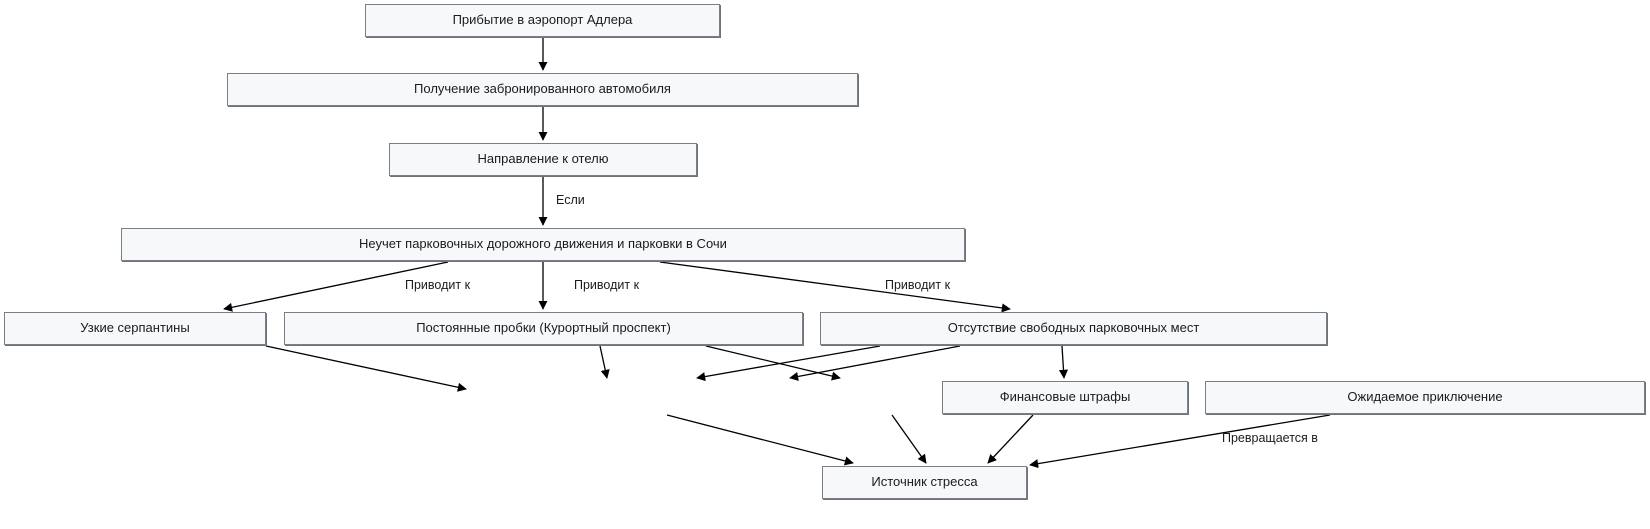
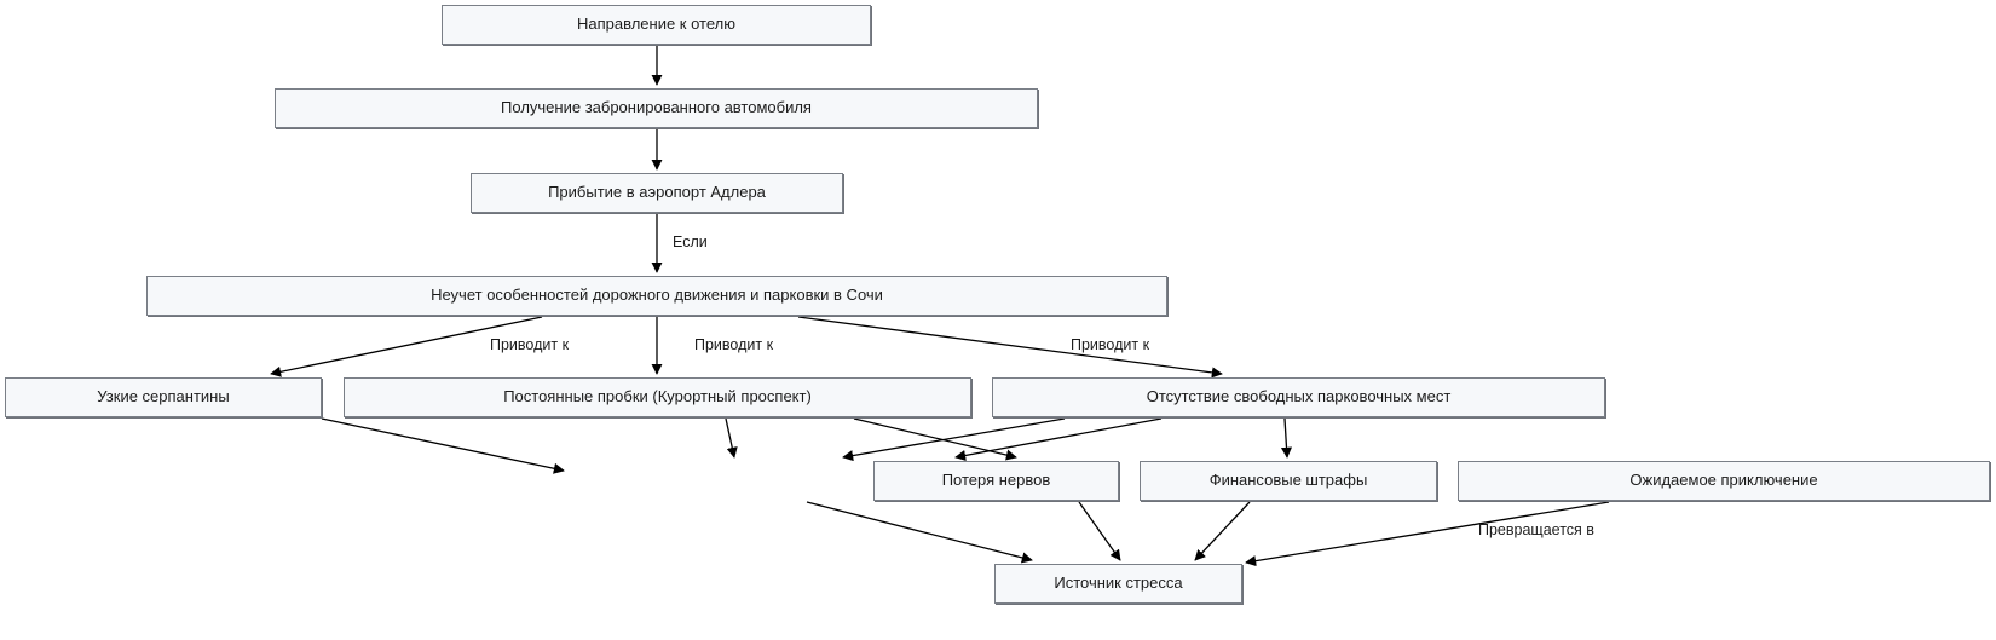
- Прибытие в аэропорт Адлера
+ Направление к отелю
  Получение забронированного автомобиля
- Направление к отелю
+ Прибытие в аэропорт Адлера
- Неучет парковочных дорожного движения и парковки в Сочи
+ Неучет особенностей дорожного движения и парковки в Сочи
  Узкие серпантины
  Постоянные пробки (Курортный проспект)
  Отсутствие свободных парковочных мест
+ Потеря нервов
  Финансовые штрафы
  Ожидаемое приключение
  Источник стресса
  Если
  Приводит к
  Приводит к
  Приводит к
  Превращается в
